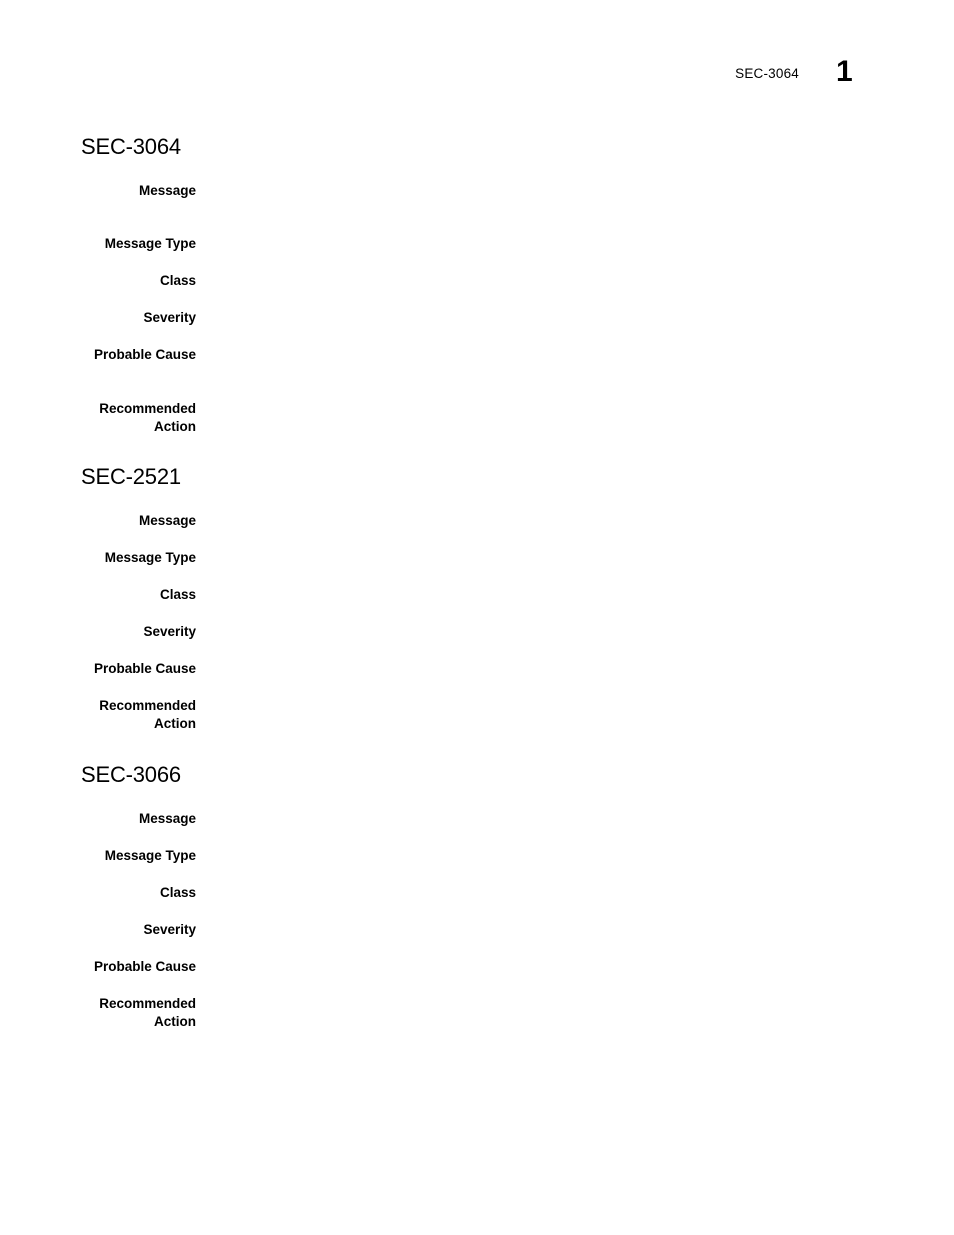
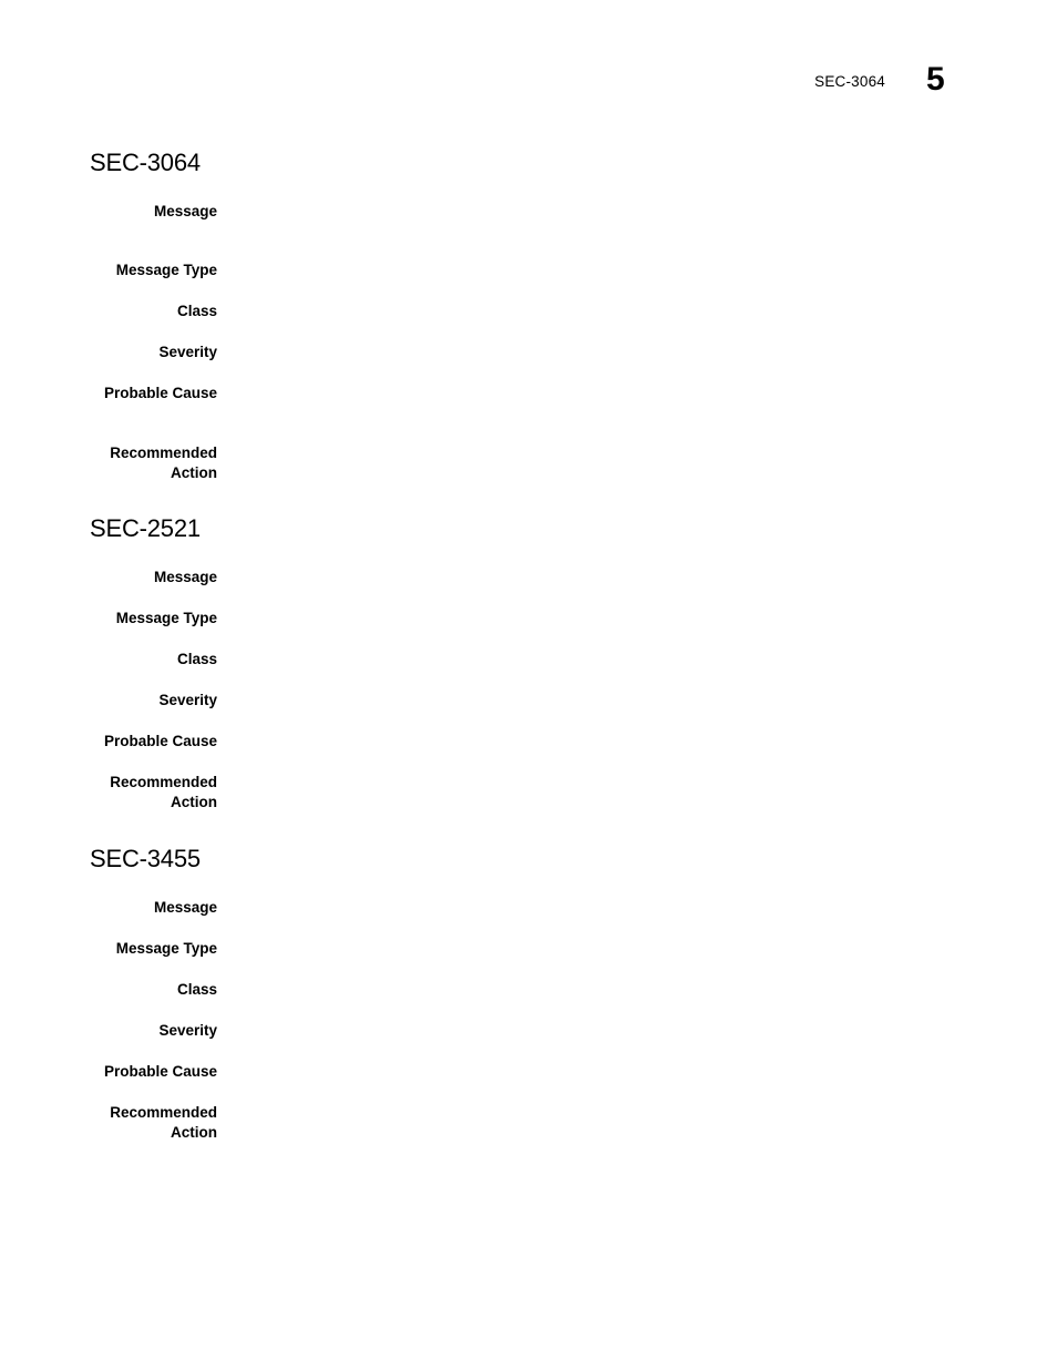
  SEC-3064
- 1
+ 5
  SEC-3064
  Message
  Message Type
  Class
  Severity
  Probable Cause
  Recommended
  Action
  SEC-2521
  Message
  Message Type
  Class
  Severity
  Probable Cause
  Recommended
  Action
- SEC-3066
+ SEC-3455
  Message
  Message Type
  Class
  Severity
  Probable Cause
  Recommended
  Action
